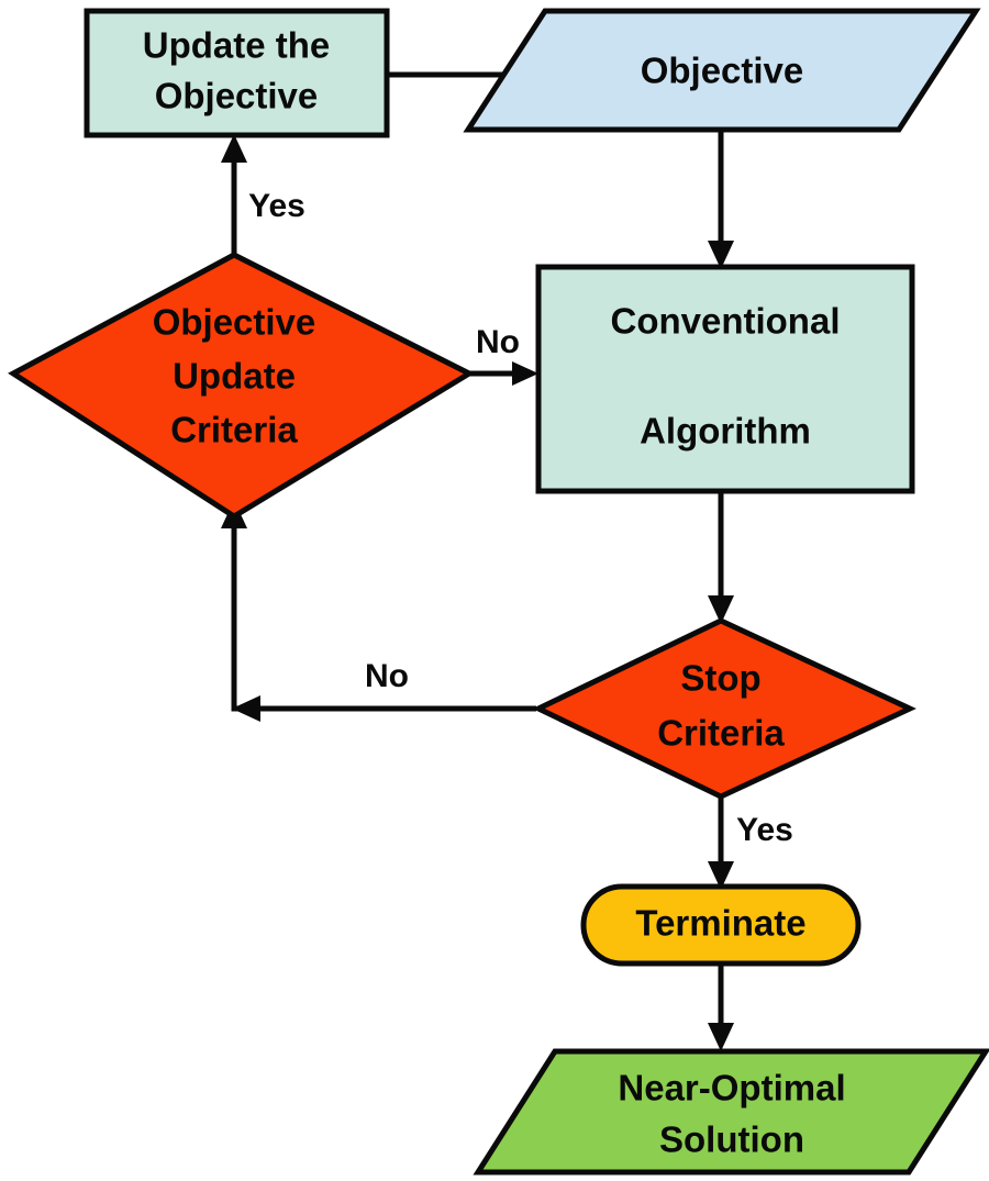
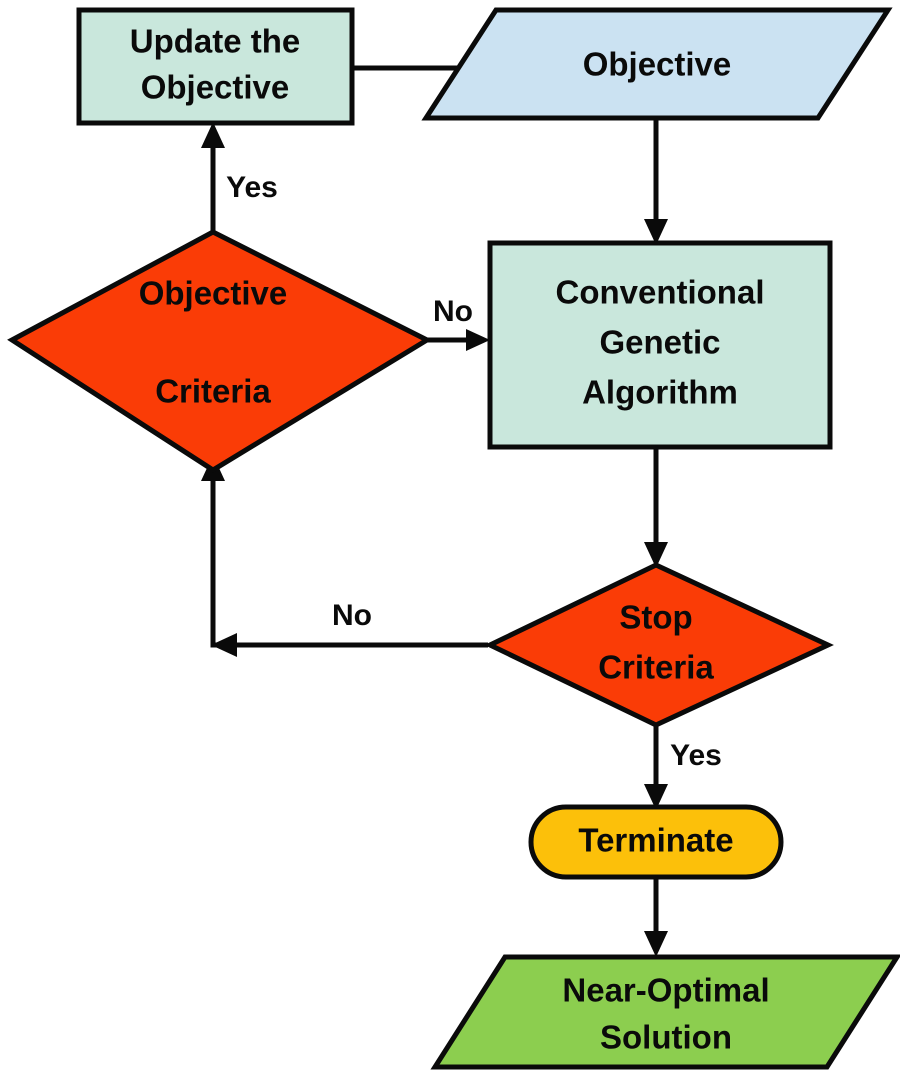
  Yes
  No
  No
  Yes
  Update the
  Objective
  Objective
  Objective
- Update
  Criteria
  Conventional
+ Genetic
  Algorithm
  Stop
  Criteria
  Terminate
  Near-Optimal
  Solution
